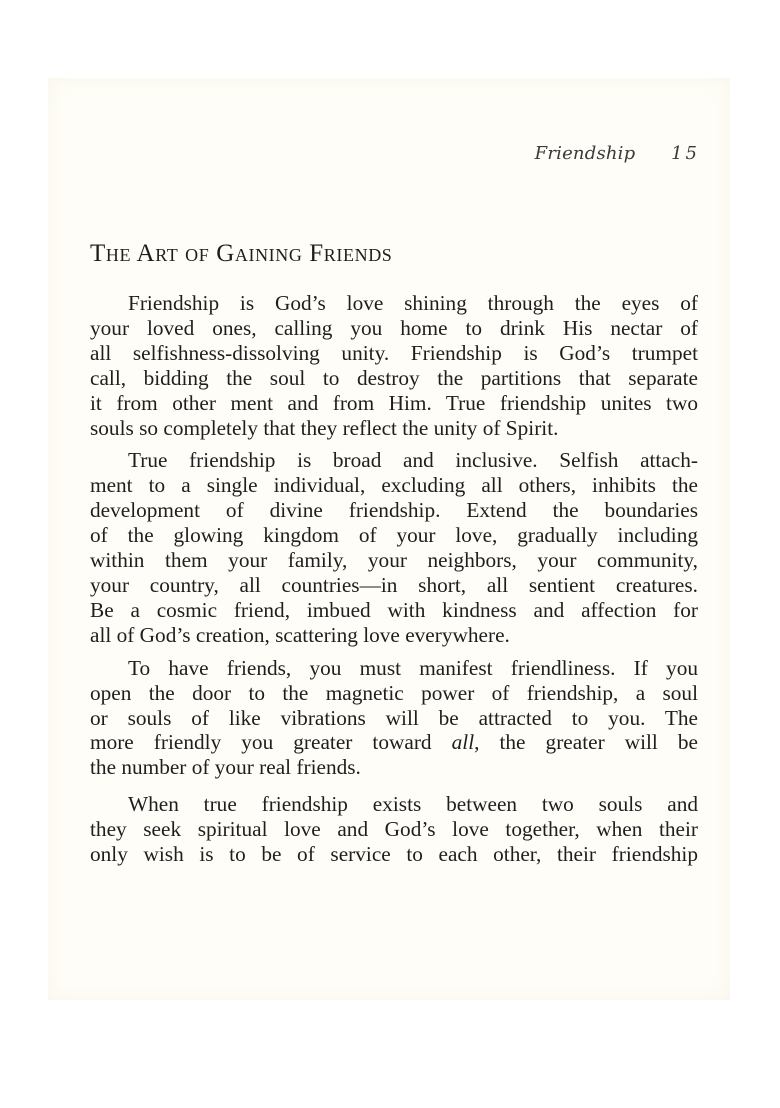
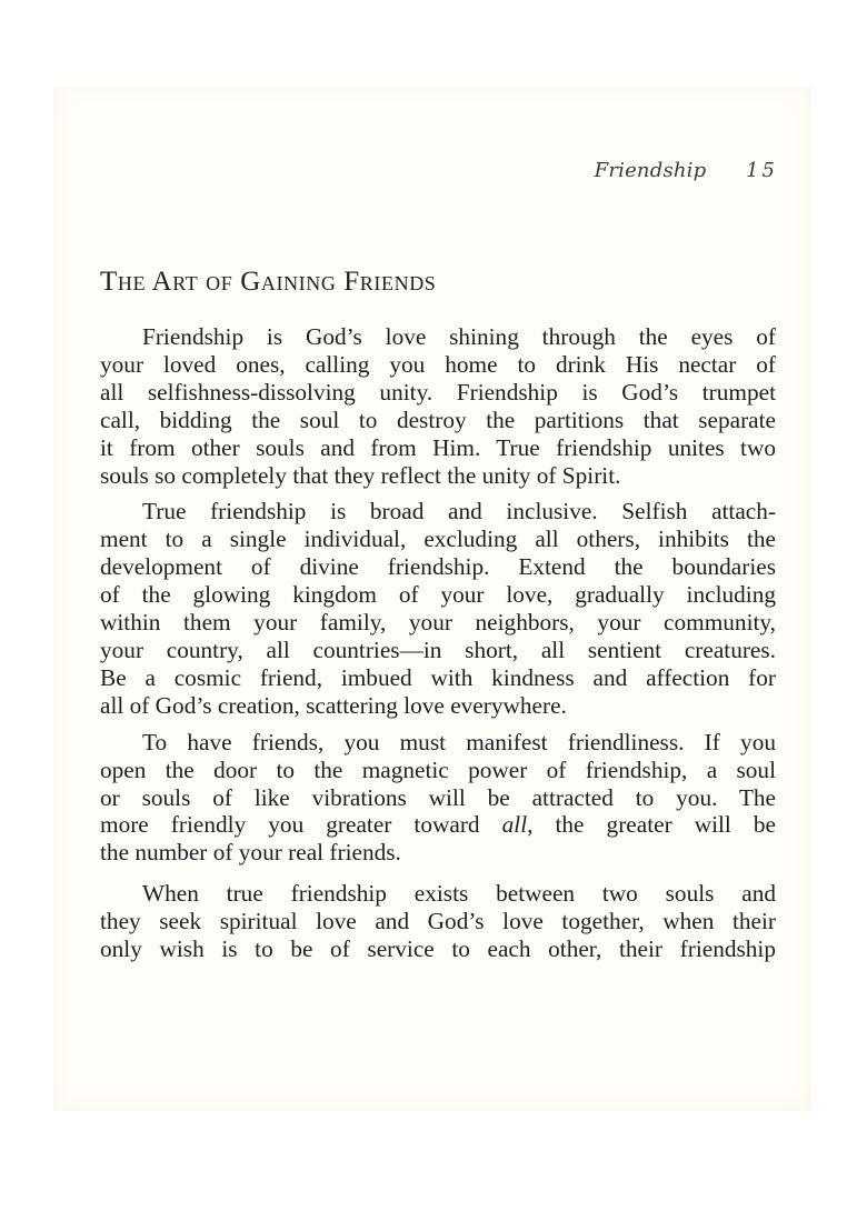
  Friendship 15
  The Art of Gaining Friends
  Friendship is God’s love shining through the eyes of
  your loved ones, calling you home to drink His nectar of
  all selfishness-dissolving unity. Friendship is God’s trumpet
  call, bidding the soul to destroy the partitions that separate
- it from other ment and from Him. True friendship unites two
+ it from other souls and from Him. True friendship unites two
  souls so completely that they reflect the unity of Spirit.
  True friendship is broad and inclusive. Selfish attach-
  ment to a single individual, excluding all others, inhibits the
  development of divine friendship. Extend the boundaries
  of the glowing kingdom of your love, gradually including
  within them your family, your neighbors, your community,
  your country, all countries—in short, all sentient creatures.
  Be a cosmic friend, imbued with kindness and affection for
  all of God’s creation, scattering love everywhere.
  To have friends, you must manifest friendliness. If you
  open the door to the magnetic power of friendship, a soul
  or souls of like vibrations will be attracted to you. The
  more friendly you greater toward all, the greater will be
  the number of your real friends.
  When true friendship exists between two souls and
  they seek spiritual love and God’s love together, when their
  only wish is to be of service to each other, their friendship
